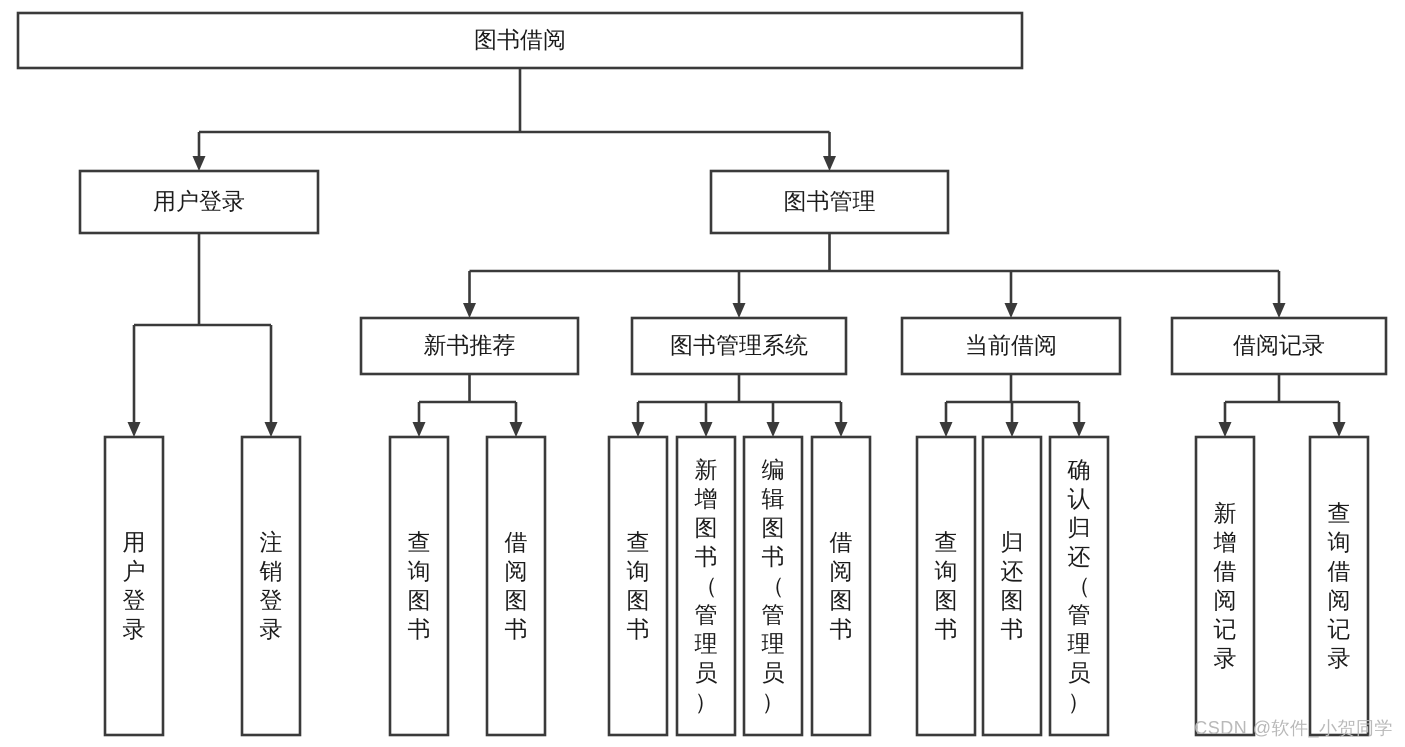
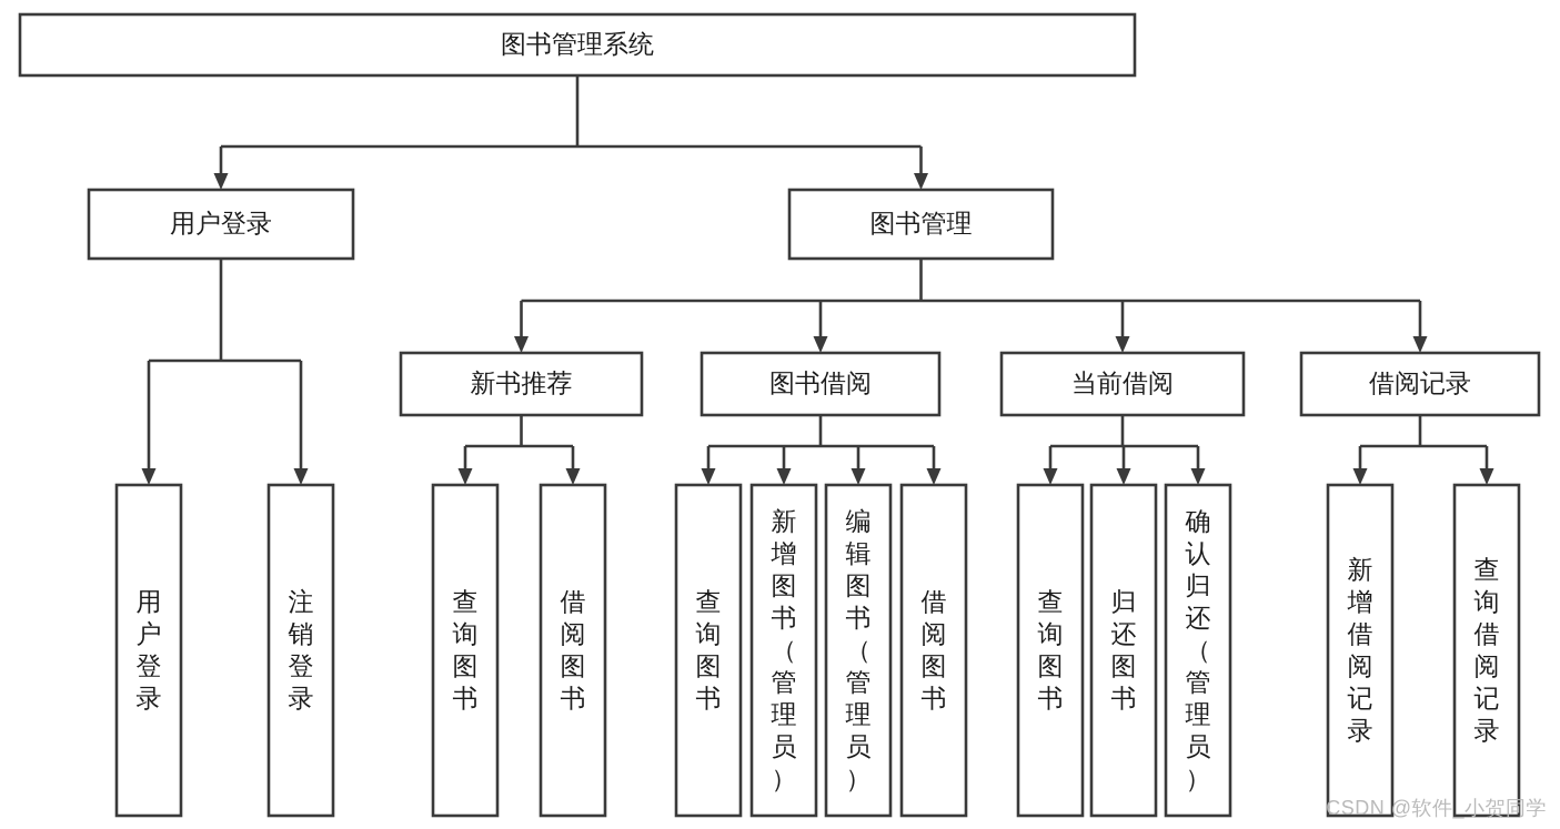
- 图书借阅
+ 图书管理系统
  用户登录
  图书管理
  新书推荐
- 图书管理系统
+ 图书借阅
  当前借阅
  借阅记录
  用户登录
  注销登录
  查询图书
  借阅图书
  查询图书
  新增图书（管理员）
  编辑图书（管理员）
  借阅图书
  查询图书
  归还图书
  确认归还（管理员）
  新增借阅记录
  查询借阅记录
  CSDN @软件_小贺同学
